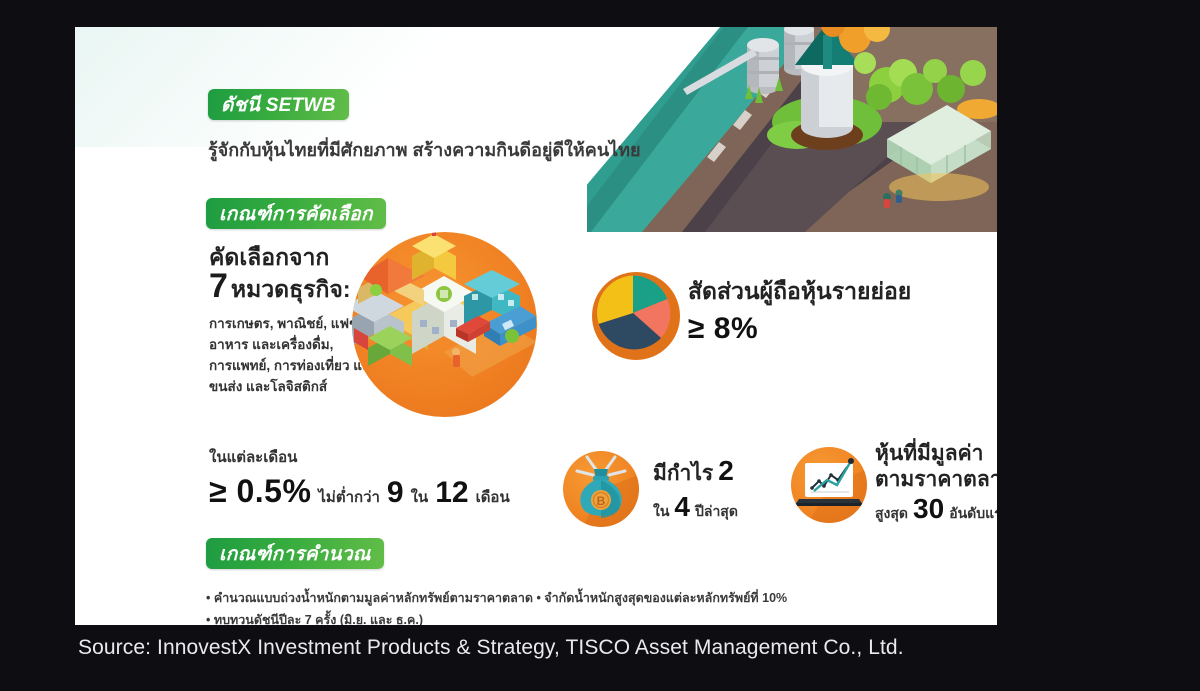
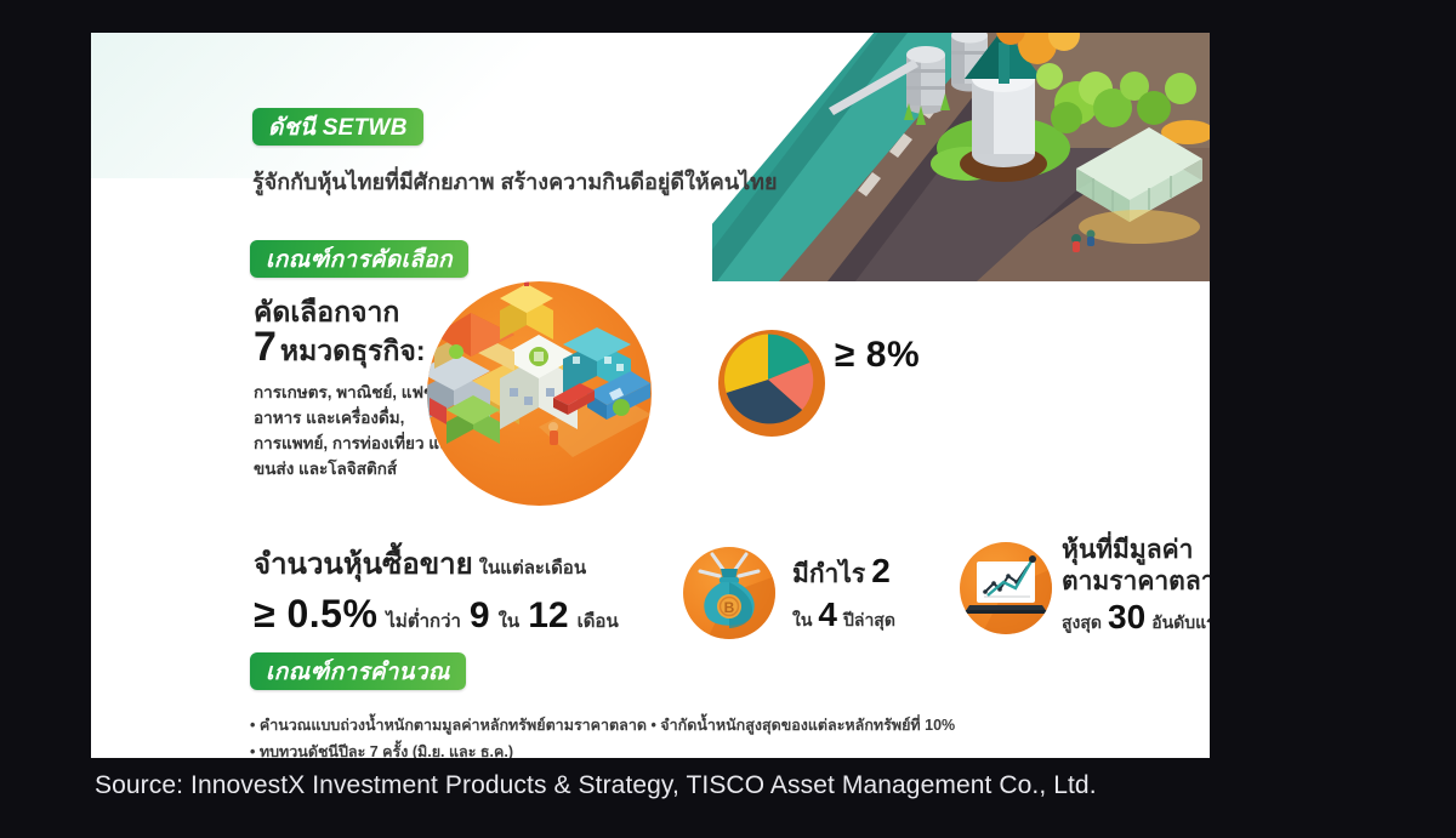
  ดัชนี SETWB
  รู้จักกับหุ้นไทยที่มีศักยภาพ สร้างความกินดีอยู่ดีให้คนไทย
  เกณฑ์การคัดเลือก
  คัดเลือกจาก
  7
  หมวดธุรกิจ:
  การเกษตร, พาณิชย์, แฟ
  อาหาร และเครื่องดื่ม,
  ขนส่ง และโลจิสติกส์
- สัดส่วนผู้ถือหุ้นรายย่อย
  ≥ 8%
+ จำนวนหุ้นซื้อขาย
  ในแต่ละเดือน
  ≥ 0.5%
  ไม่ต่ำกว่า
  9
  ใน
  12
  เดือน
  B
  มีกำไร
  2
  ใน
  4
  ปีล่าสุด
  หุ้นที่มีมูลค่า
  ตามราคาตลา
  สูงสุด
  30
  อันดับแ
  เกณฑ์การคำนวณ
  • คำนวณแบบถ่วงน้ำหนักตามมูลค่าหลักทรัพย์ตามราคาตลาด • จำกัดน้ำหนักสูงสุดของแต่ละหลักทรัพย์ที่ 10%
  • ทบทวนดัชนีปีละ 7 ครั้ง (มิ.ย. และ ธ.ค.)
  Source: InnovestX Investment Products & Strategy, TISCO Asset Management Co., Ltd.
